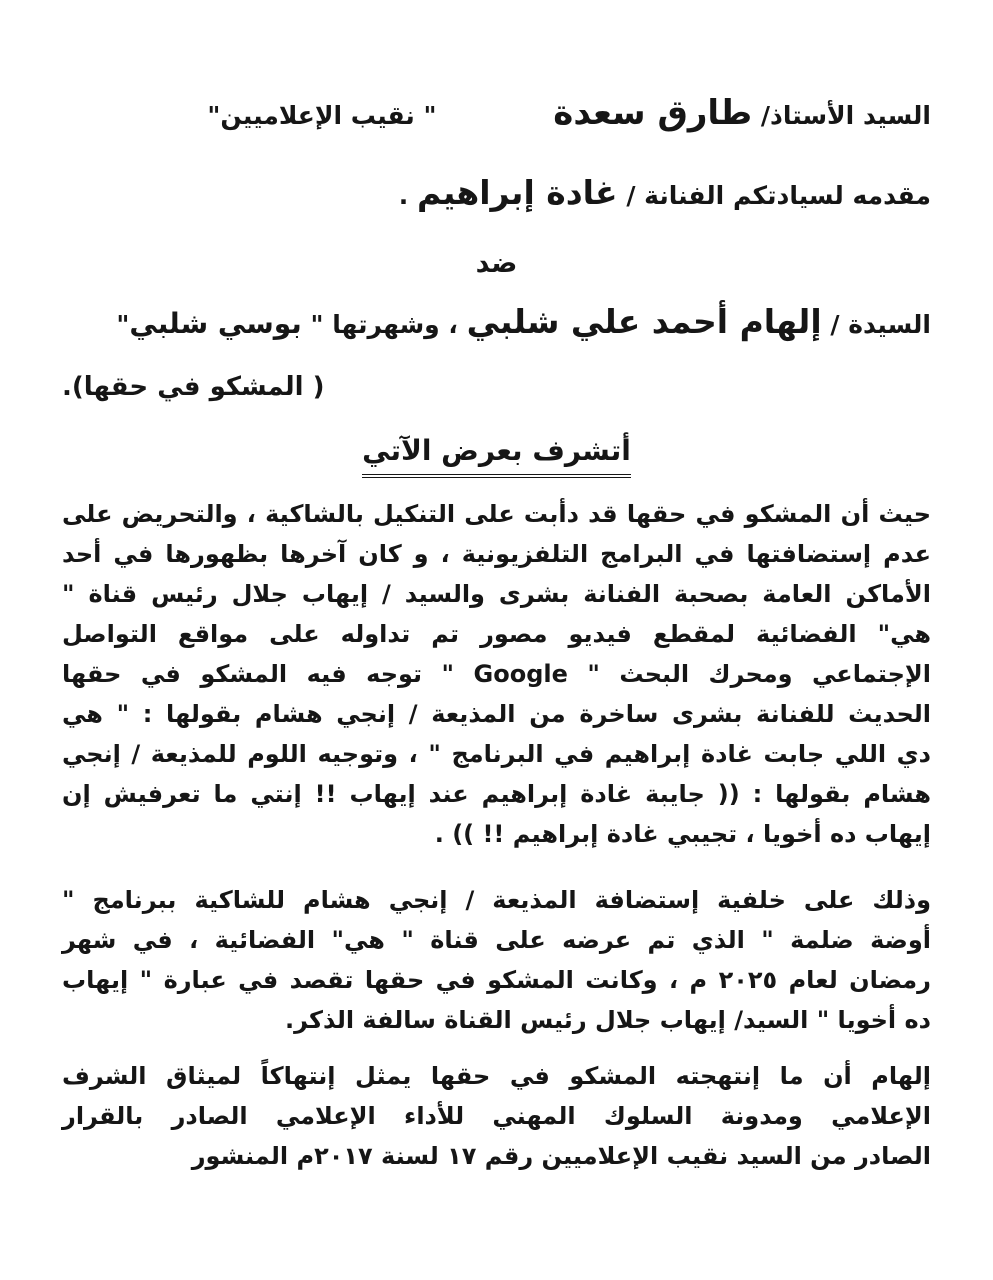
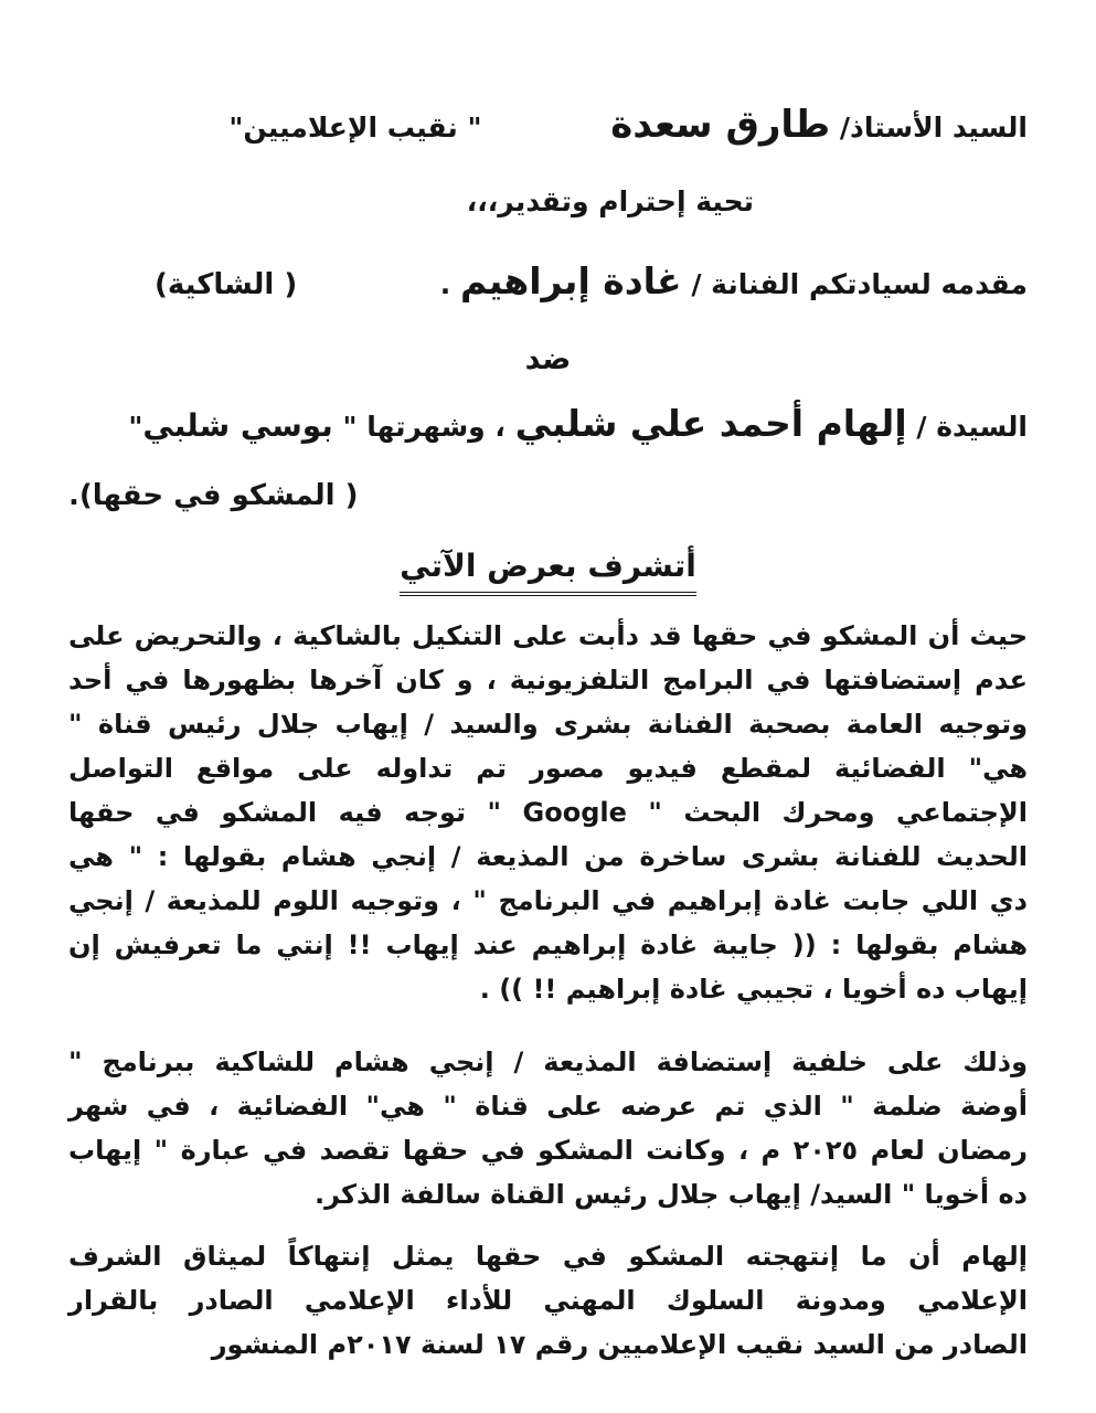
  السيد الأستاذ/ طارق سعدة " نقيب الإعلاميين"
+ تحية إحترام وتقدير،،،
  مقدمه لسيادتكم الفنانة / غادة إبراهيم .
+ ( الشاكية)
  ضد
  السيدة / إلهام أحمد علي شلبي ، وشهرتها " بوسي شلبي"
  ( المشكو في حقها).
  أتشرف بعرض الآتي
  حيث أن المشكو في حقها قد دأبت على التنكيل بالشاكية ، والتحريض على
  عدم إستضافتها في البرامج التلفزيونية ، و كان آخرها بظهورها في أحد
- الأماكن العامة بصحبة الفنانة بشرى والسيد / إيهاب جلال رئيس قناة "
+ وتوجيه العامة بصحبة الفنانة بشرى والسيد / إيهاب جلال رئيس قناة "
  هي" الفضائية لمقطع فيديو مصور تم تداوله على مواقع التواصل
  الإجتماعي ومحرك البحث " Google " توجه فيه المشكو في حقها
  الحديث للفنانة بشرى ساخرة من المذيعة / إنجي هشام بقولها : " هي
  دي اللي جابت غادة إبراهيم في البرنامج " ، وتوجيه اللوم للمذيعة / إنجي
  هشام بقولها : (( جايبة غادة إبراهيم عند إيهاب !! إنتي ما تعرفيش إن
  إيهاب ده أخويا ، تجيبي غادة إبراهيم !! )) .
  وذلك على خلفية إستضافة المذيعة / إنجي هشام للشاكية ببرنامج "
  أوضة ضلمة " الذي تم عرضه على قناة " هي" الفضائية ، في شهر
  رمضان لعام ٢٠٢٥ م ، وكانت المشكو في حقها تقصد في عبارة " إيهاب
  ده أخويا " السيد/ إيهاب جلال رئيس القناة سالفة الذكر.
  إلهام أن ما إنتهجته المشكو في حقها يمثل إنتهاكاً لميثاق الشرف
  الإعلامي ومدونة السلوك المهني للأداء الإعلامي الصادر بالقرار
  الصادر من السيد نقيب الإعلاميين رقم ١٧ لسنة ٢٠١٧م المنشور
